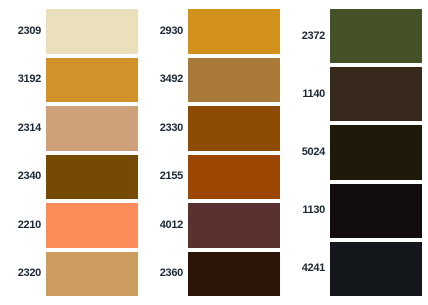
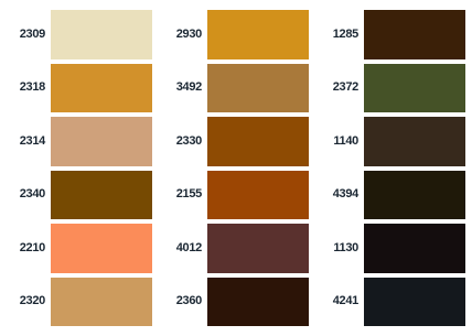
  2309
- 3192
+ 2318
  2314
  2340
  2210
  2320
  2930
  3492
  2330
  2155
  4012
  2360
+ 1285
  2372
  1140
- 5024
+ 4394
  1130
  4241
